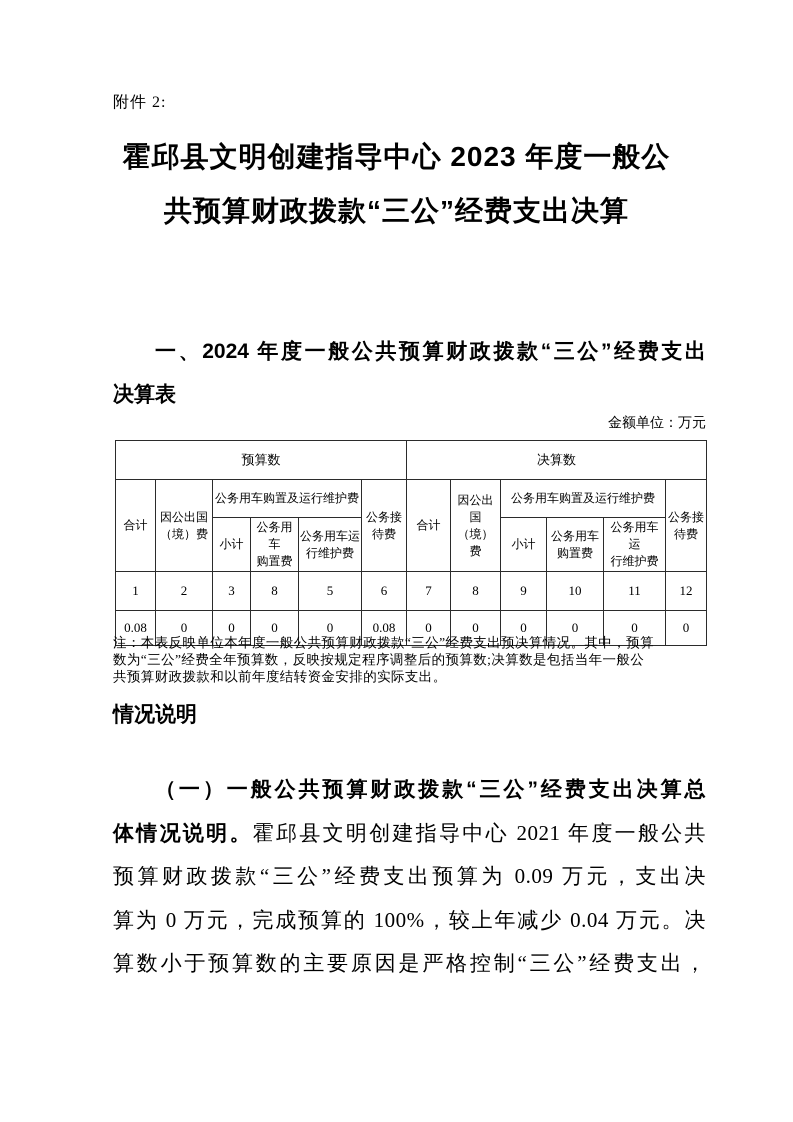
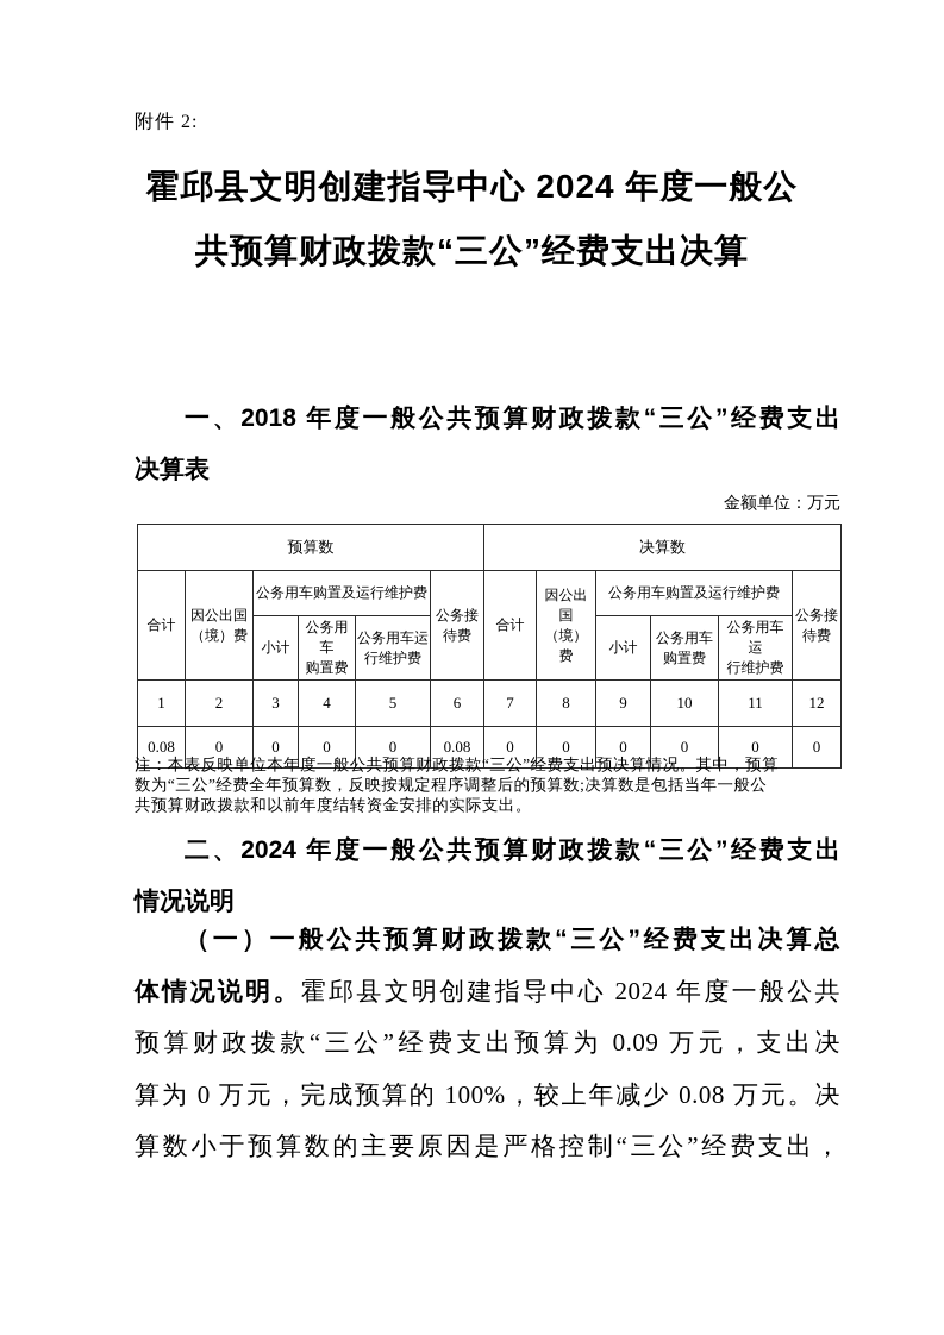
  附件 2:
- 霍邱县文明创建指导中心 2023 年度一般公
+ 霍邱县文明创建指导中心 2024 年度一般公
  共预算财政拨款“三公”经费支出决算
- 一、2024 年度一般公共预算财政拨款“三公”经费支出
+ 一、2018 年度一般公共预算财政拨款“三公”经费支出
  决算表
  金额单位：万元
  预算数	决算数
  合计	因公出国 （境）费	公务用车购置及运行维护费	公务接 待费	合计	因公出国 （境）费	公务用车购置及运行维护费	公务接 待费
  小计	公务用车 购置费	公务用车运 行维护费	小计	公务用车 购置费	公务用车运 行维护费
- 1	2	3	8	5	6	7	8	9	10	11	12
+ 1	2	3	4	5	6	7	8	9	10	11	12
  0.08	0	0	0	0	0.08	0	0	0	0	0	0
  注：本表反映单位本年度一般公共预算财政拨款“三公”经费支出预决算情况。其中，预算
  数为“三公”经费全年预算数，反映按规定程序调整后的预算数;决算数是包括当年一般公
  共预算财政拨款和以前年度结转资金安排的实际支出。
+ 二、2024 年度一般公共预算财政拨款“三公”经费支出
  情况说明
  （一）一般公共预算财政拨款“三公”经费支出决算总
- 体情况说明。霍邱县文明创建指导中心 2021 年度一般公共
+ 体情况说明。霍邱县文明创建指导中心 2024 年度一般公共
  预算财政拨款“三公”经费支出预算为 0.09 万元，支出决
- 算为 0 万元，完成预算的 100%，较上年减少 0.04 万元。决
+ 算为 0 万元，完成预算的 100%，较上年减少 0.08 万元。决
  算数小于预算数的主要原因是严格控制“三公”经费支出，
